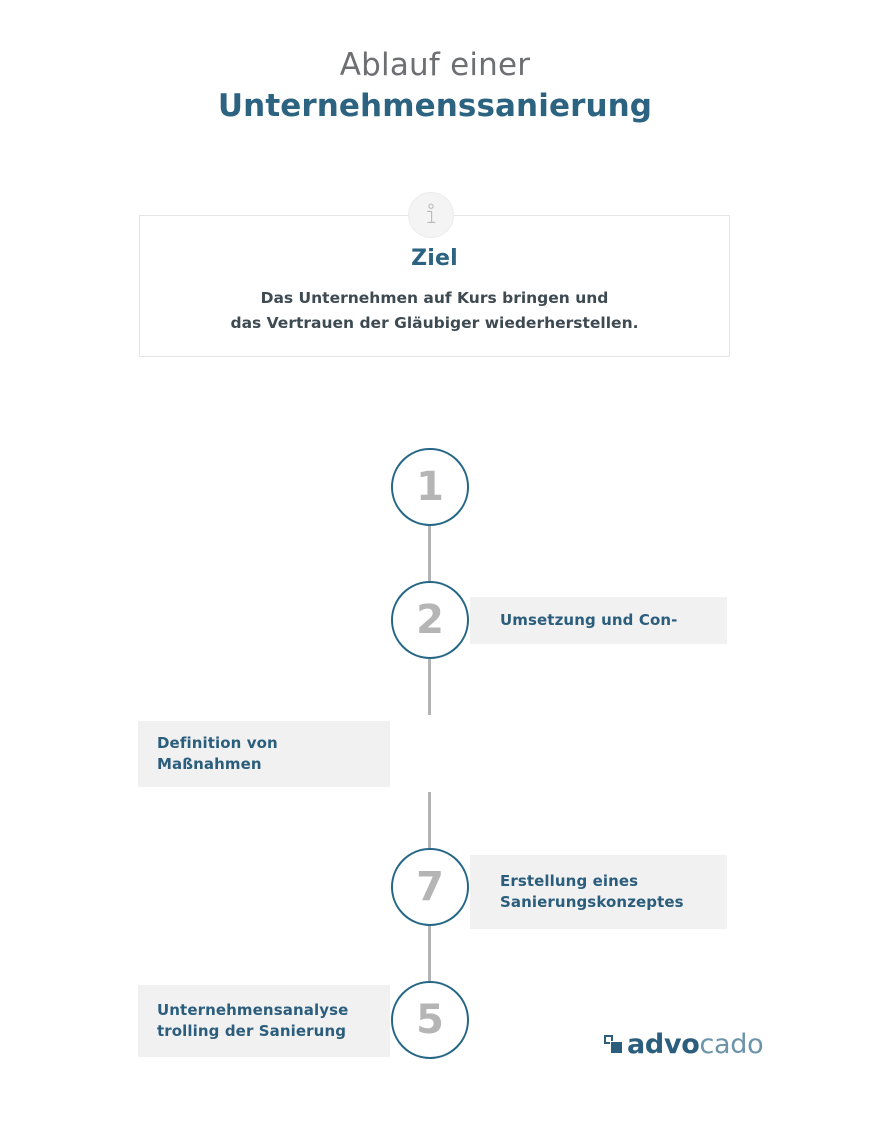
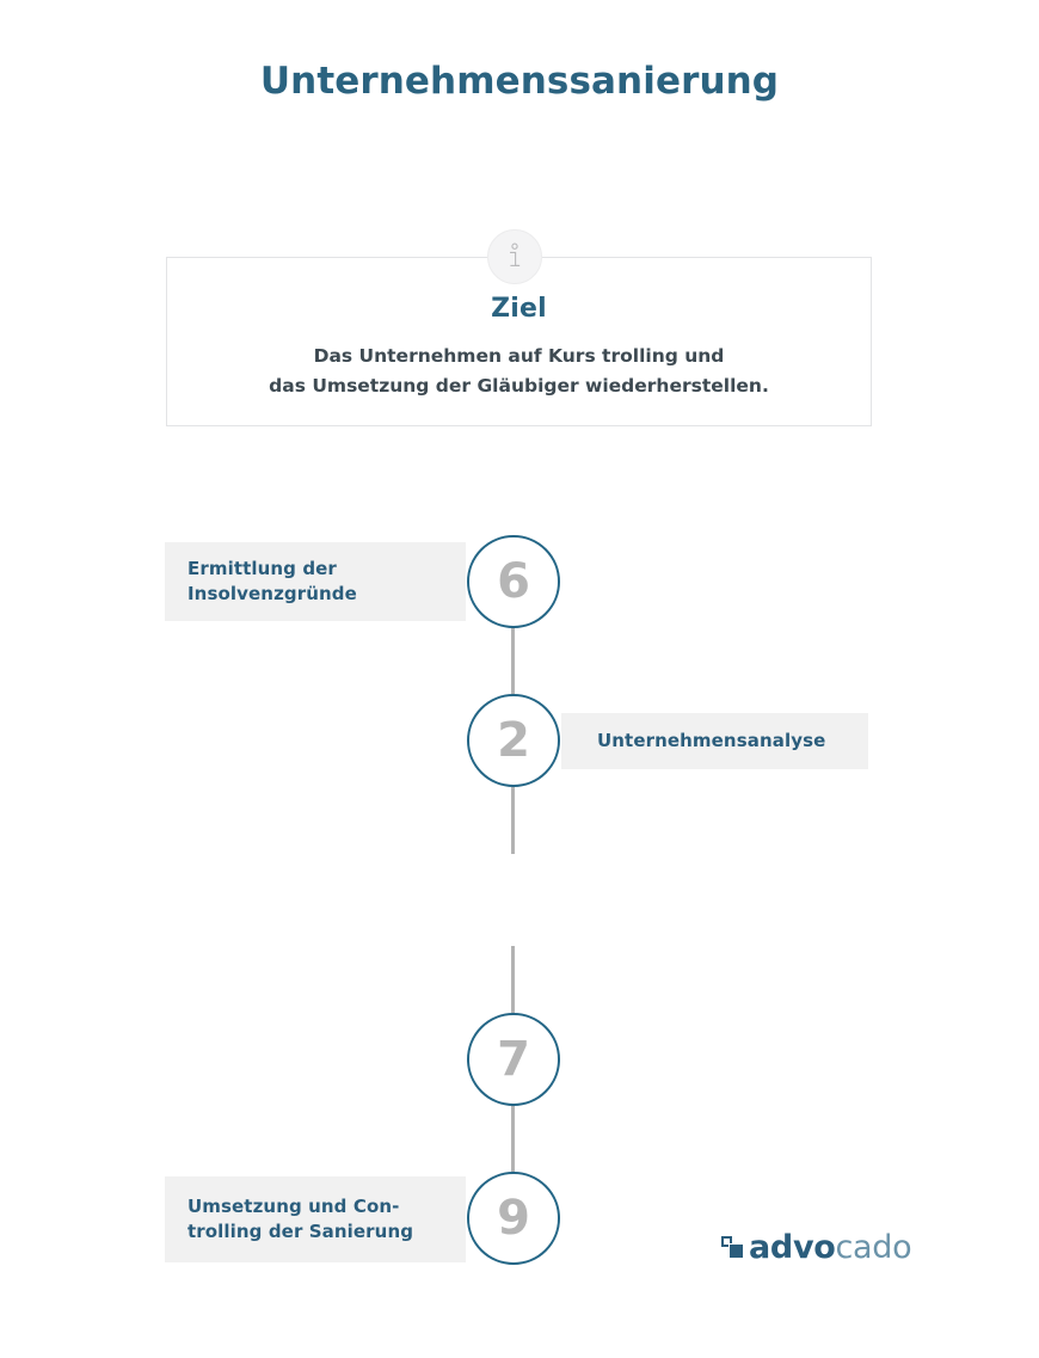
- Ablauf einer
  Unternehmenssanierung
  Ziel
- Das Unternehmen auf Kurs bringen und
+ Das Unternehmen auf Kurs trolling und
- das Vertrauen der Gläubiger wiederherstellen.
+ das Umsetzung der Gläubiger wiederherstellen.
+ Ermittlung der
+ Insolvenzgründe
- 1
+ 6
- Umsetzung und Con-
+ Unternehmensanalyse
  2
- Definition von
- Maßnahmen
- Erstellung eines
- Sanierungskonzeptes
  7
- Unternehmensanalyse
+ Umsetzung und Con-
  trolling der Sanierung
- 5
+ 9
  advo
  cado
